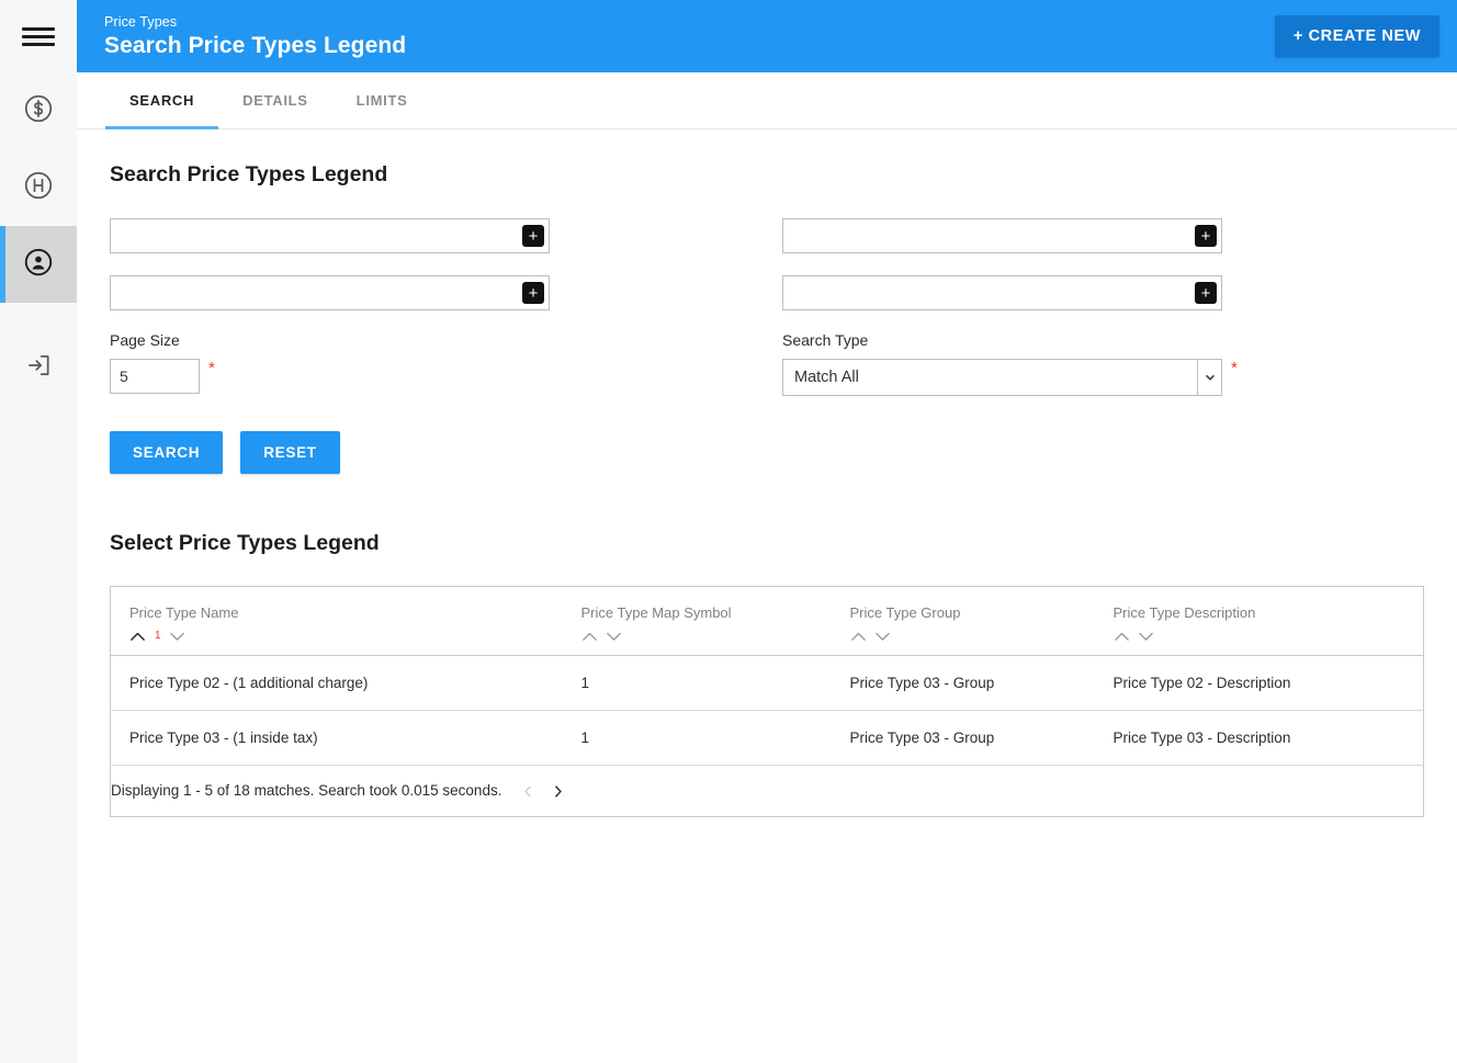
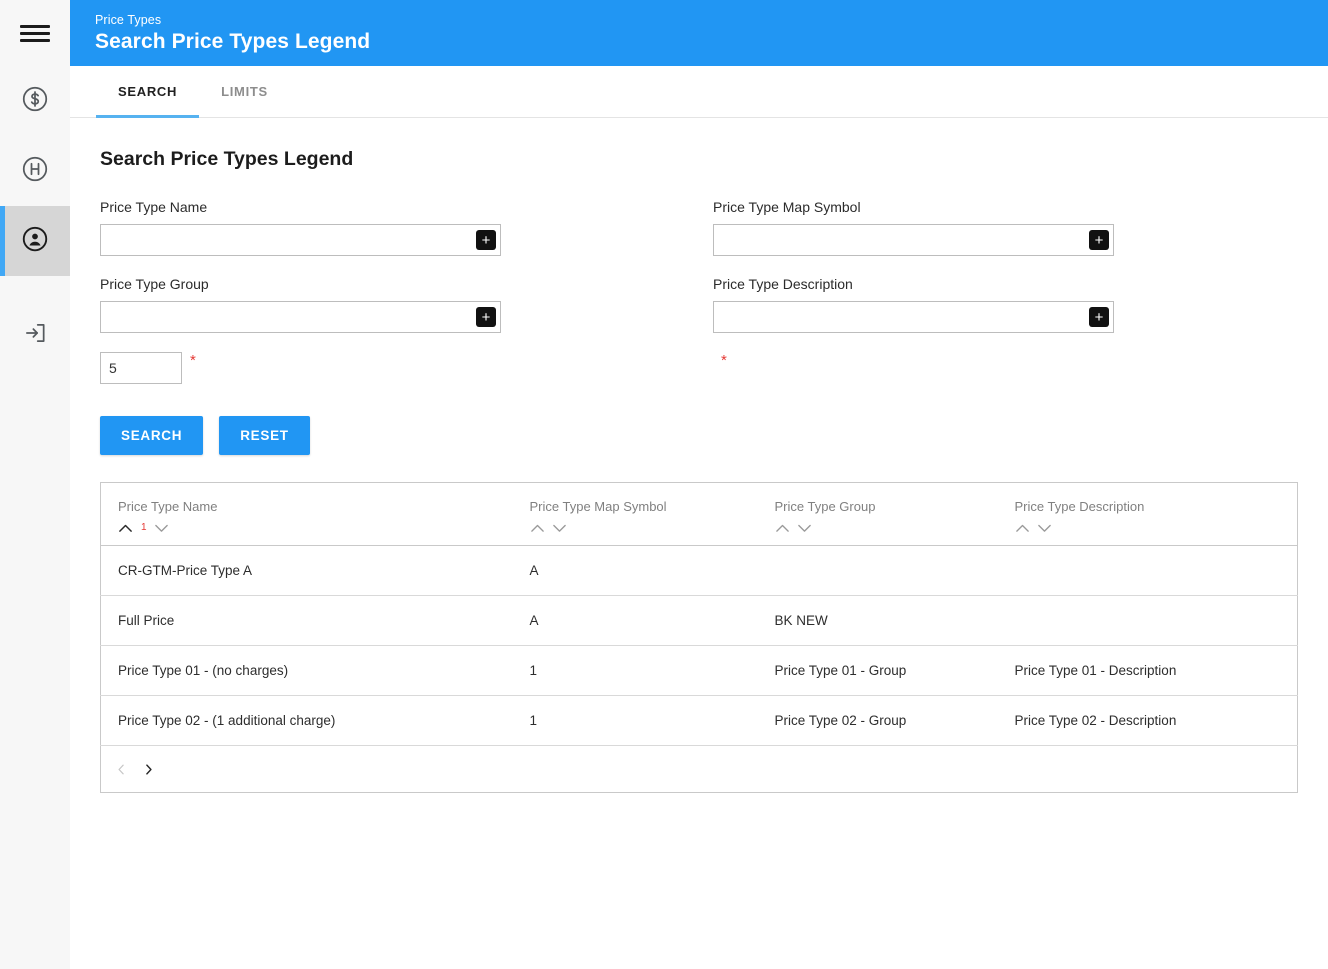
  Price Types
  Search Price Types Legend
- + CREATE NEW
  SEARCH
- DETAILS
  LIMITS
  Search Price Types Legend
+ Price Type Name
  +
+ Price Type Map Symbol
  +
+ Price Type Group
  +
+ Price Type Description
  +
- Page Size
  5
  *
- Search Type
- Match All
  *
  SEARCH
  RESET
- Select Price Types Legend
  Price Type Name 1	Price Type Map Symbol	Price Type Group	Price Type Description
+ CR-GTM-Price Type A	A
+ Full Price	A	BK NEW
+ Price Type 01 - (no charges)	1	Price Type 01 - Group	Price Type 01 - Description
- Price Type 02 - (1 additional charge)	1	Price Type 03 - Group	Price Type 02 - Description
+ Price Type 02 - (1 additional charge)	1	Price Type 02 - Group	Price Type 02 - Description
- Price Type 03 - (1 inside tax)	1	Price Type 03 - Group	Price Type 03 - Description
- Displaying 1 - 5 of 18 matches. Search took 0.015 seconds.
